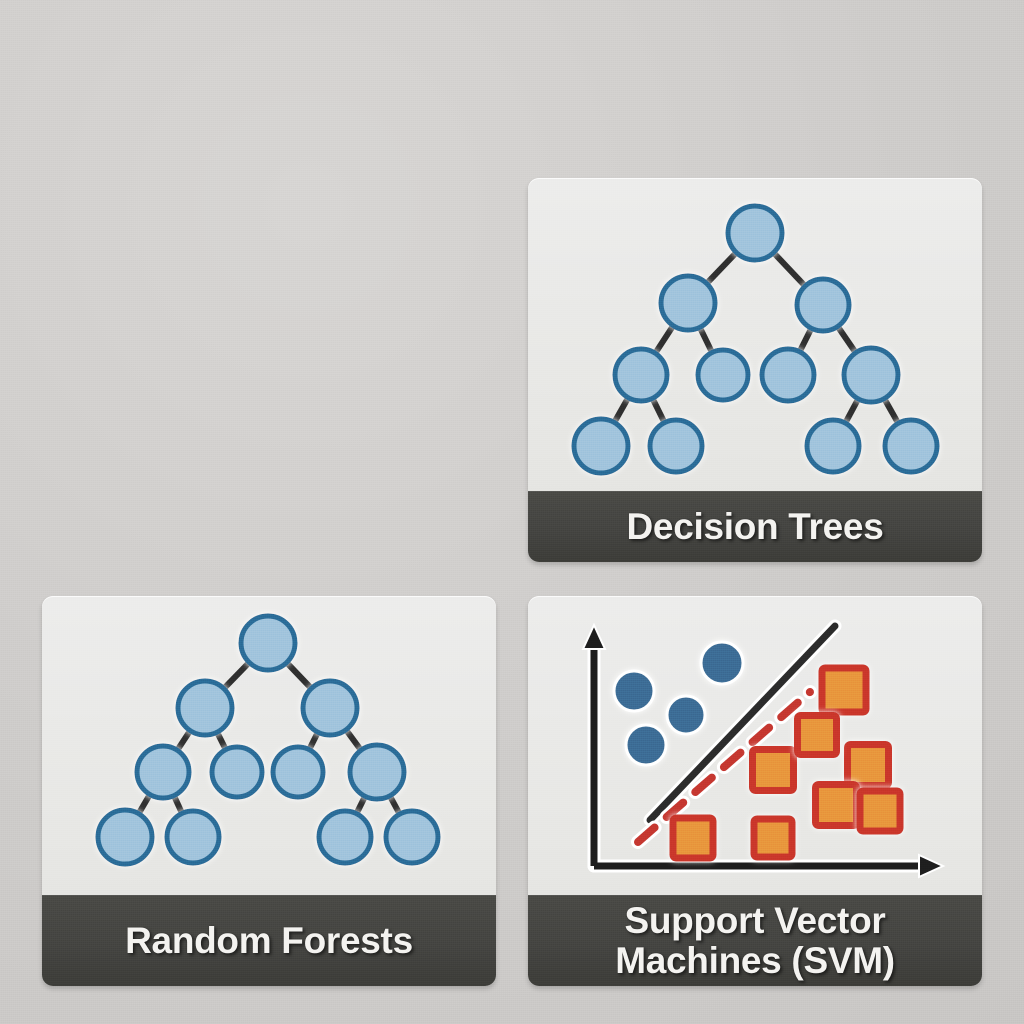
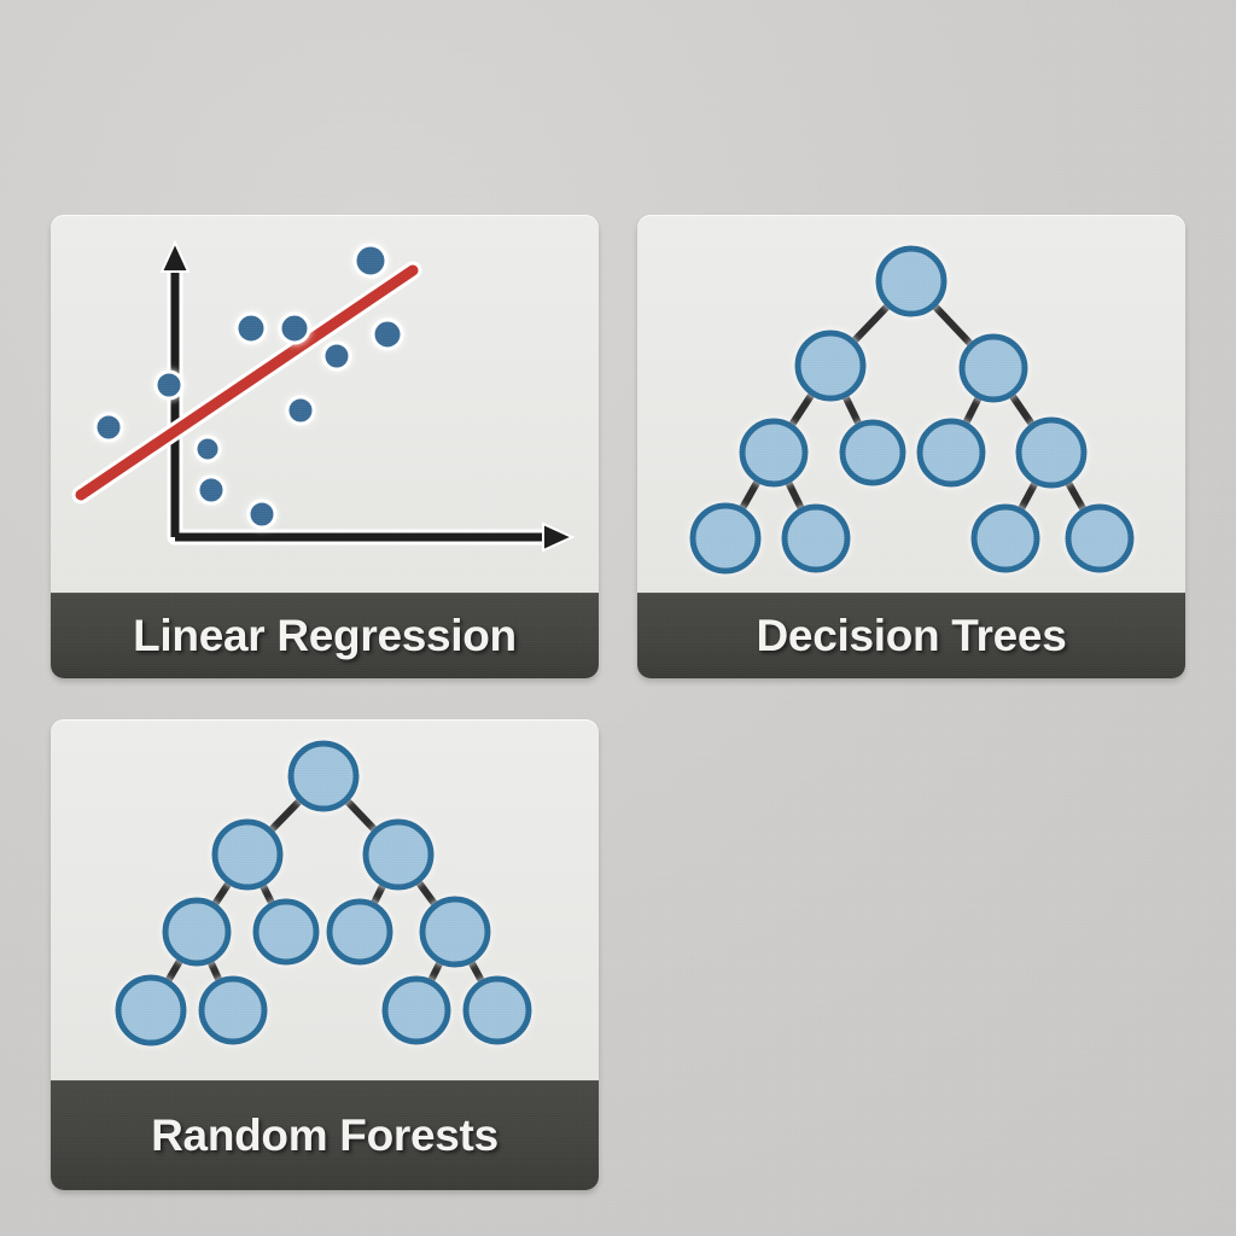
+ Linear Regression
  Decision Trees
  Random Forests
- Support Vector
- Machines (SVM)
